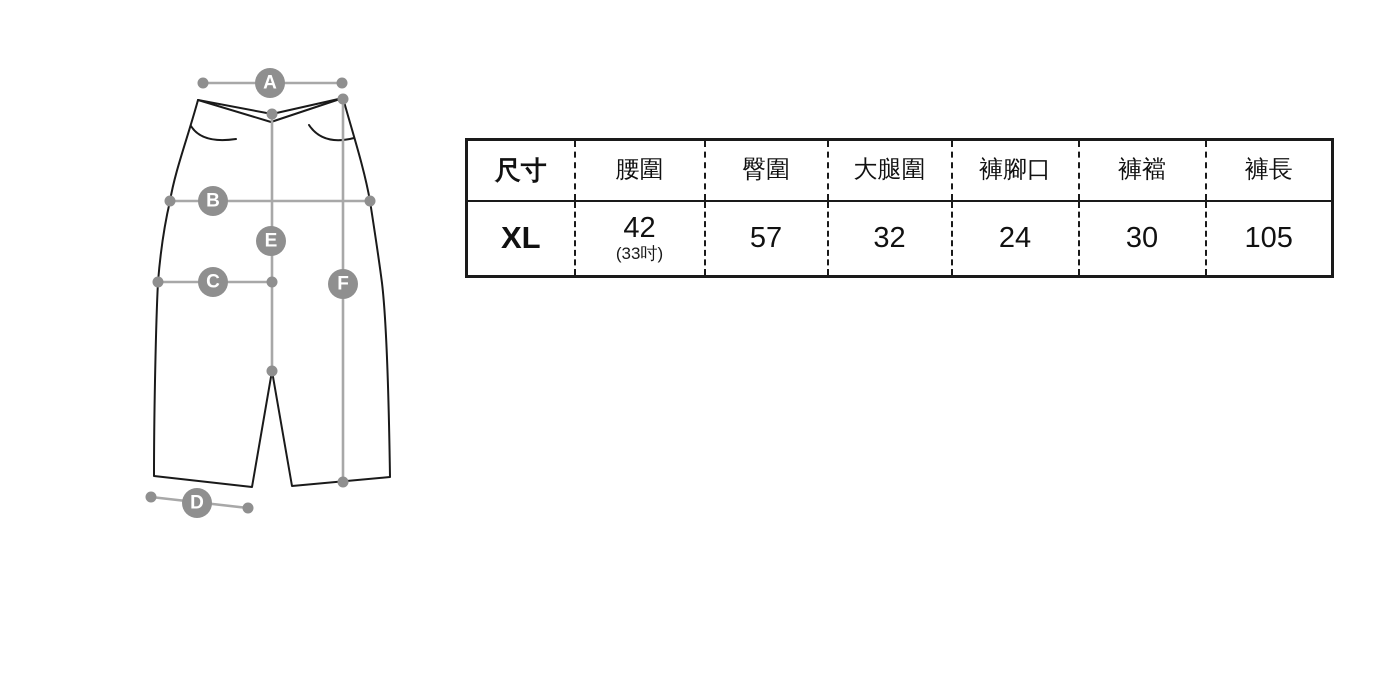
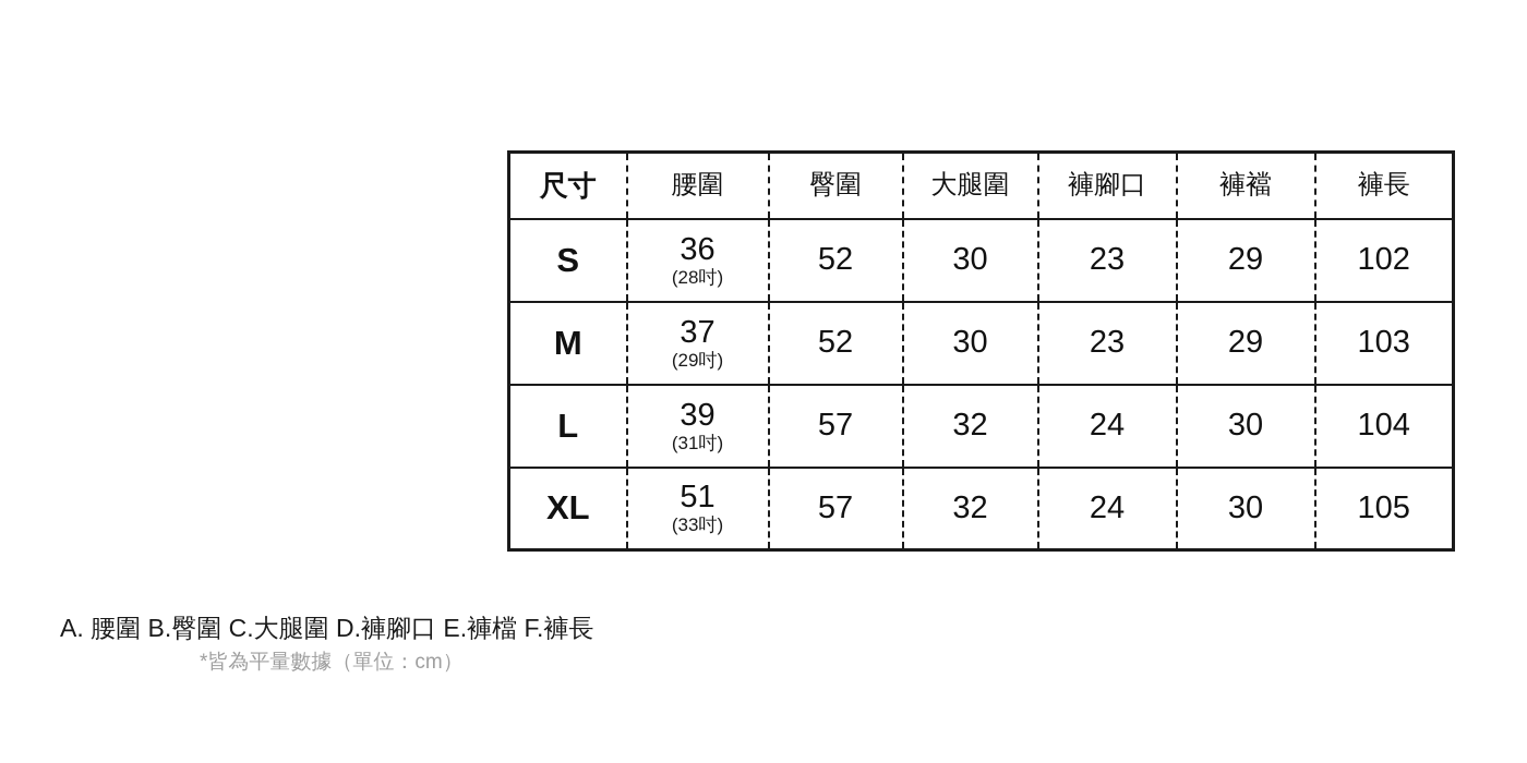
- A
- B
- C
- D
- E
- F
  尺寸	腰圍	臀圍	大腿圍	褲腳口	褲襠	褲長
+ S	36 (28吋)	52	30	23	29	102
+ M	37 (29吋)	52	30	23	29	103
+ L	39 (31吋)	57	32	24	30	104
- XL	42 (33吋)	57	32	24	30	105
+ XL	51 (33吋)	57	32	24	30	105
+ A. 腰圍 B.臀圍 C.大腿圍 D.褲腳口 E.褲檔 F.褲長
+ *皆為平量數據（單位：cm）
